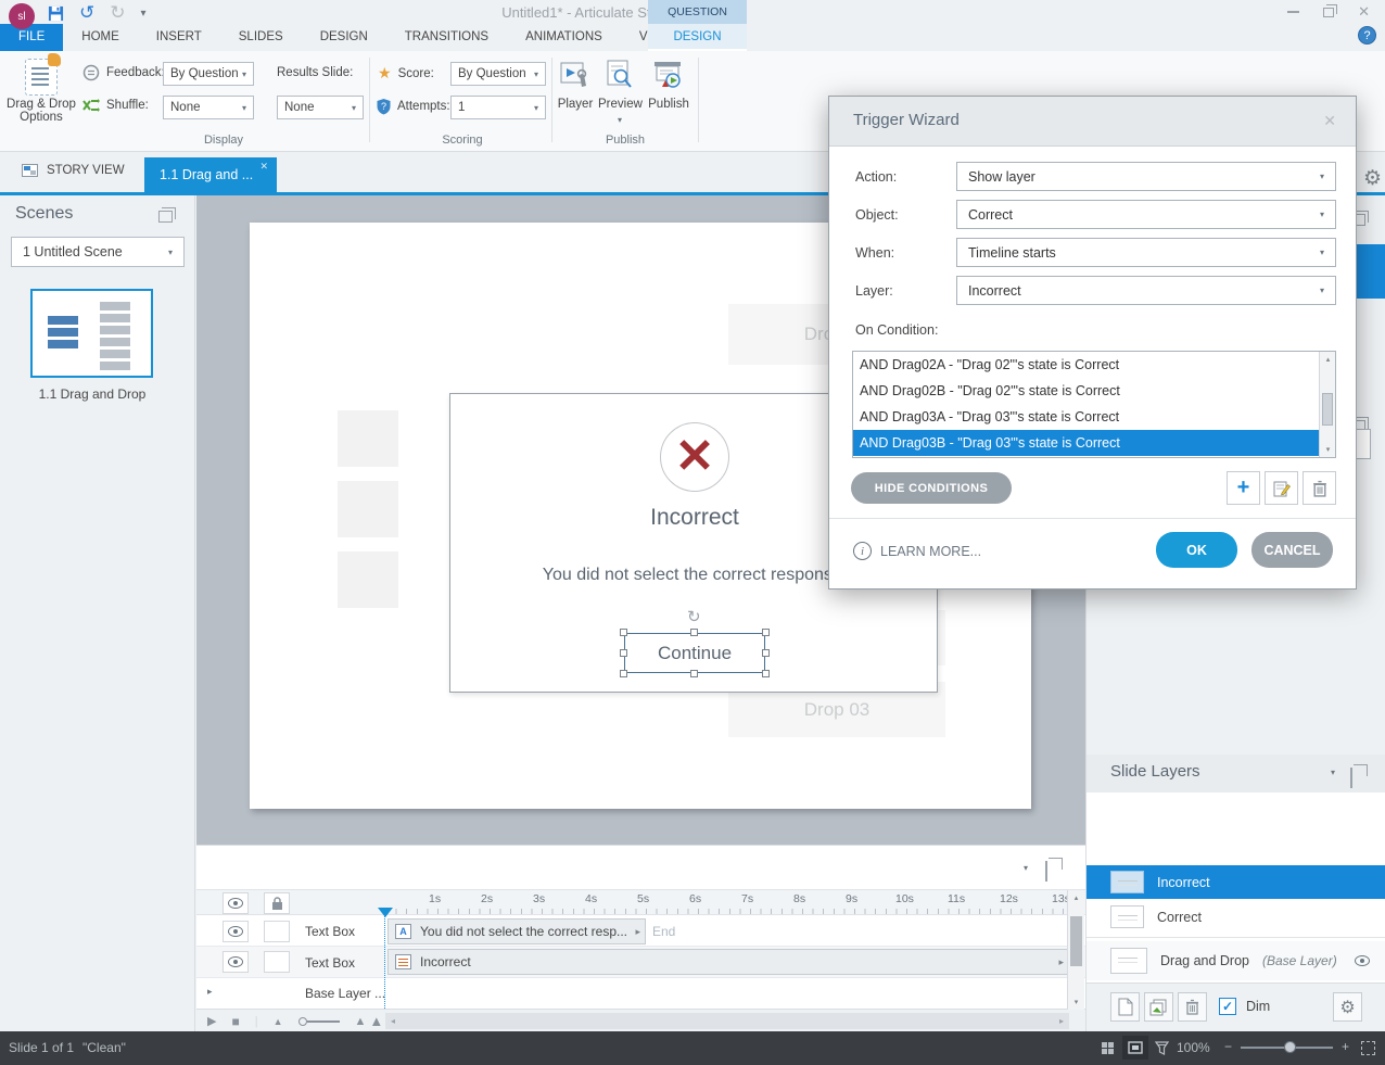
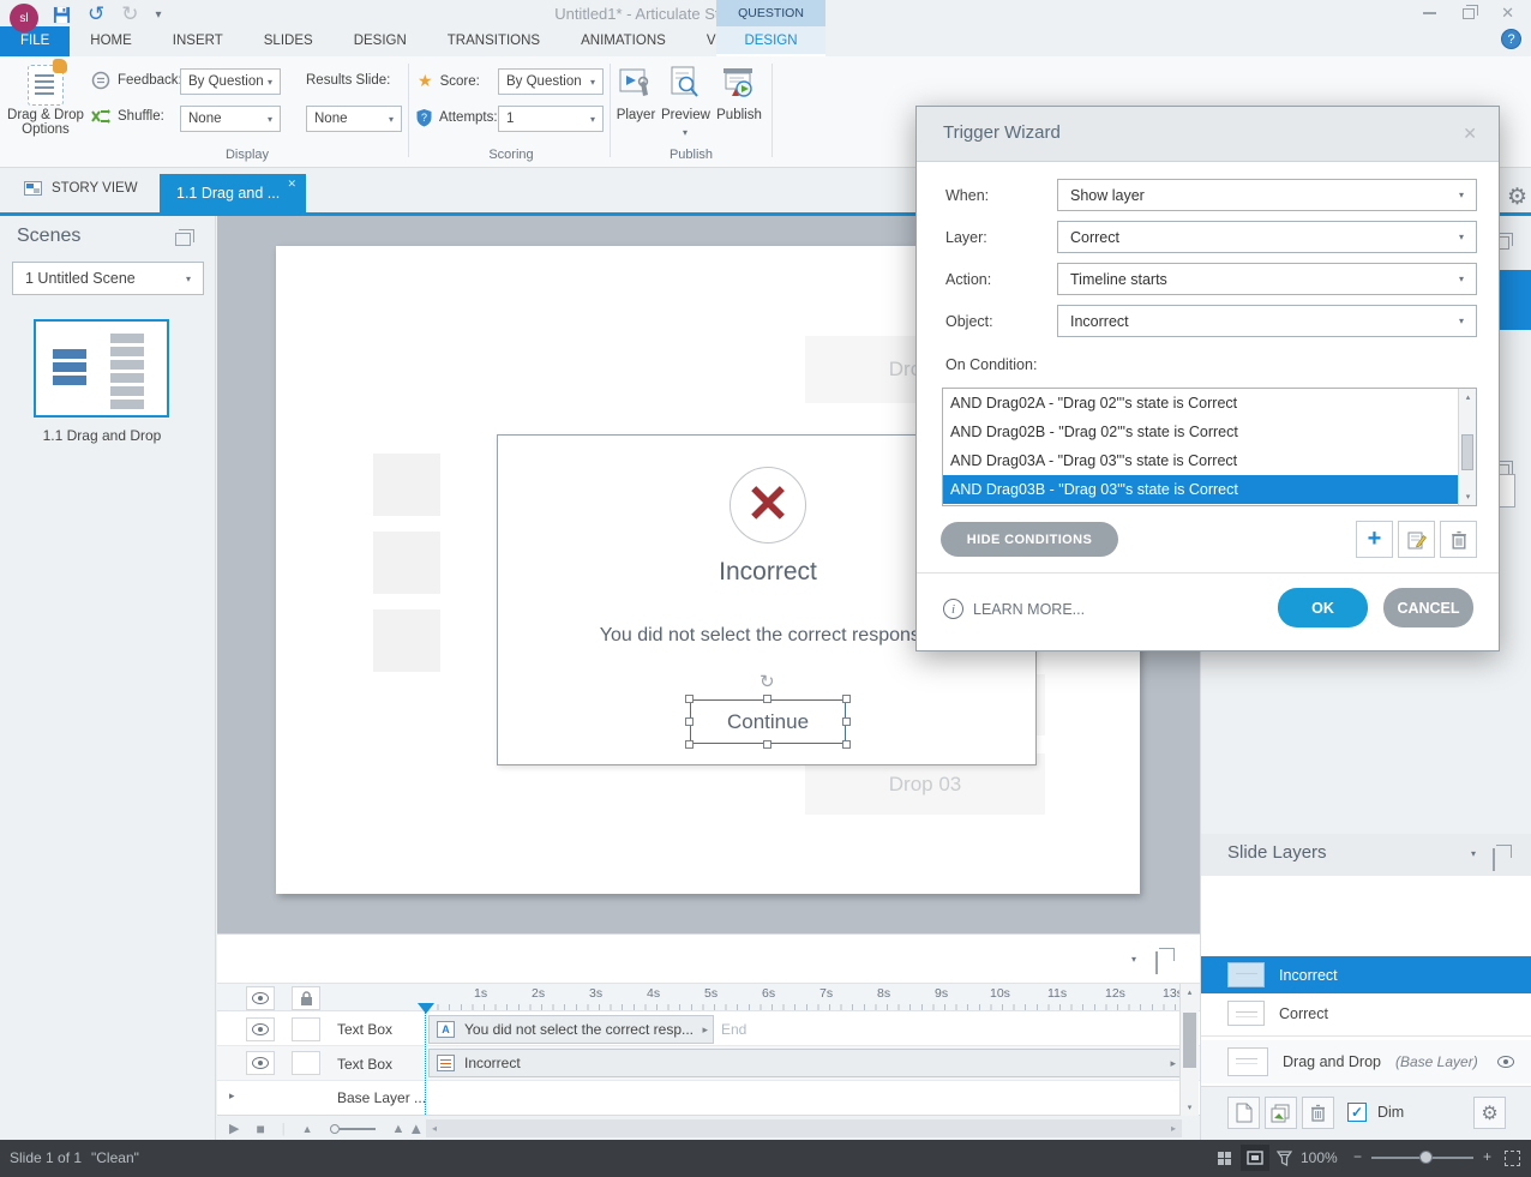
  sl
  ↺
  ↻
  ▾
  Untitled1* - Articulate S
  ✕
  FILE
  HOME
  INSERT
  SLIDES
  DESIGN
  TRANSITIONS
  ANIMATIONS
  DESIGN
  ?
  Drag & Drop Options
  Feedback
  By Question
  ▾
  Shuffle:
  None
  ▾
  Results Slide:
  None
  ▾
  Display
  ★
  Score:
  By Question
  ▾
  ?
  Attempts:
  1
  ▾
  Scoring
  Player
  Preview
  ▾
  Publish
  Publish
  STORY VIEW
  1.1 Drag and ...
  ✕
  Scenes
  1 Untitled Scene
  ▾
  1.1 Drag and Drop
  Drop 03
  ✕
  Incorrect
  You did not select the correct respon
  ↻
  Continue
  ⚙
  Slide Layers
  ▾
  Incorrect
  Correct
  Drag and Drop
  (Base Layer)
  ✓
  Dim
  ⚙
  ▾
  1s
  2s
  3s
  4s
  5s
  6s
  7s
  8s
  9s
  10s
  11s
  12s
  Text Box
  A
  You did not select the correct resp...
  ▸
  End
  Text Box
  Incorrect
  ▸
  ▸
  Base Layer ...
  ▶
  ■
  ▲
  ▲
  ▲
  ◂
  ▸
  Trigger Wizard
  ✕
- Action:
+ When:
  Show layer
  ▾
- Object:
+ Layer:
  Correct
  ▾
- When:
+ Action:
  Timeline starts
  ▾
- Layer:
+ Object:
  Incorrect
  ▾
  On Condition:
  AND Drag02A - "Drag 02"'s state is Correct
  AND Drag02B - "Drag 02"'s state is Correct
  AND Drag03A - "Drag 03"'s state is Correct
  AND Drag03B - "Drag 03"'s state is Correct
  HIDE CONDITIONS
  +
  i
  LEARN MORE...
  OK
  CANCEL
  Slide 1 of 1
  "Clean"
  100%
  −
  +
